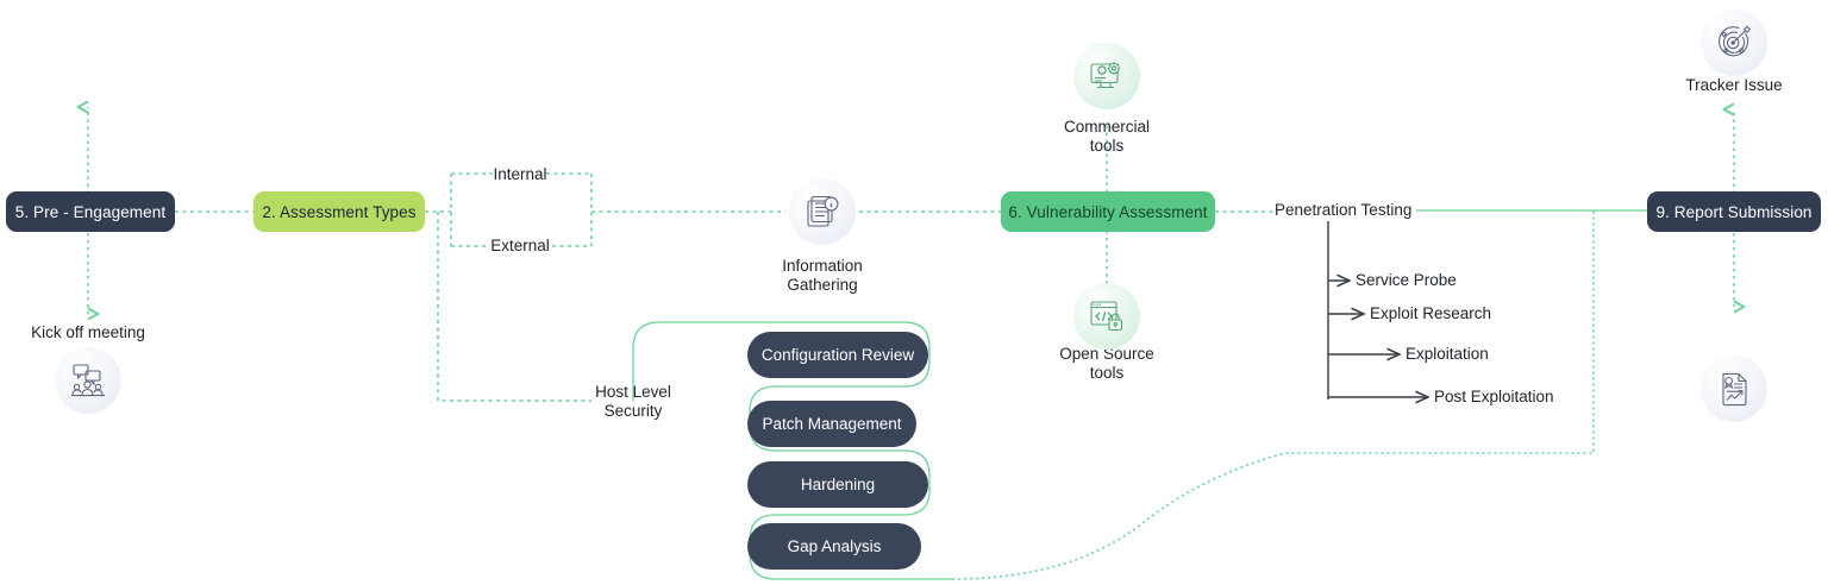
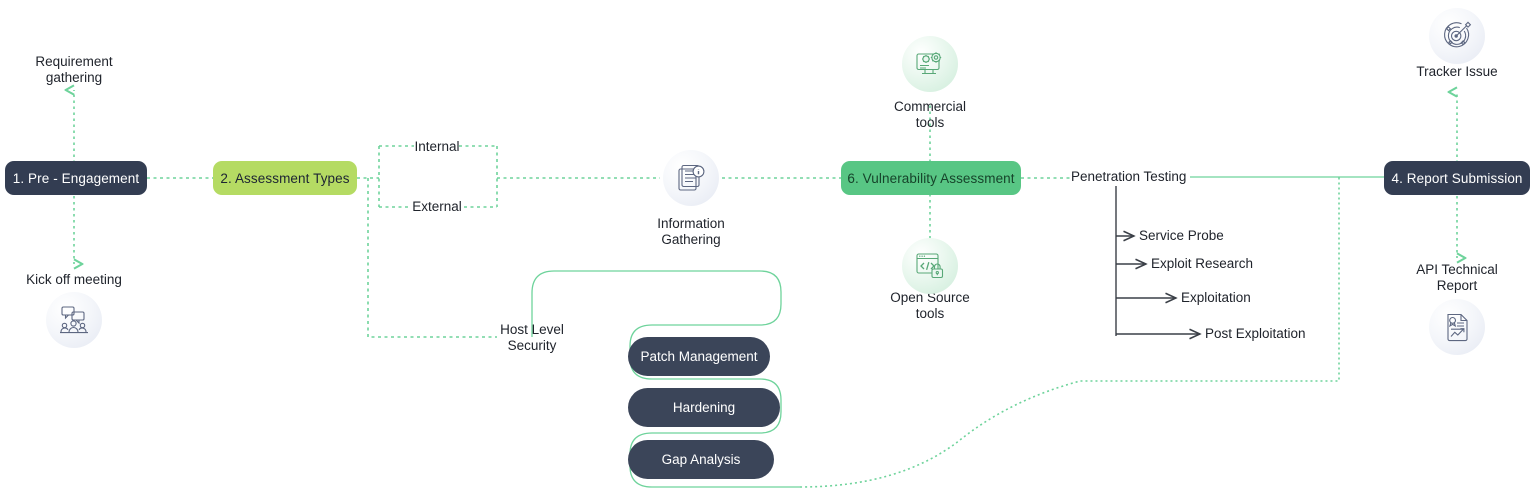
- 5. Pre - Engagement
+ 1. Pre - Engagement
  2. Assessment Types
  6. Vulnerability Assessment
- 9. Report Submission
+ 4. Report Submission
+ Requirement
+ gathering
  Kick off meeting
  Internal
  External
  Information
  Gathering
  Host Level
  Security
  Commercial
  tools
  Open Source
  tools
  Penetration Testing
  Tracker Issue
+ API Technical
+ Report
  Service Probe
  Exploit Research
  Exploitation
  Post Exploitation
- Configuration Review
  Patch Management
  Hardening
  Gap Analysis
